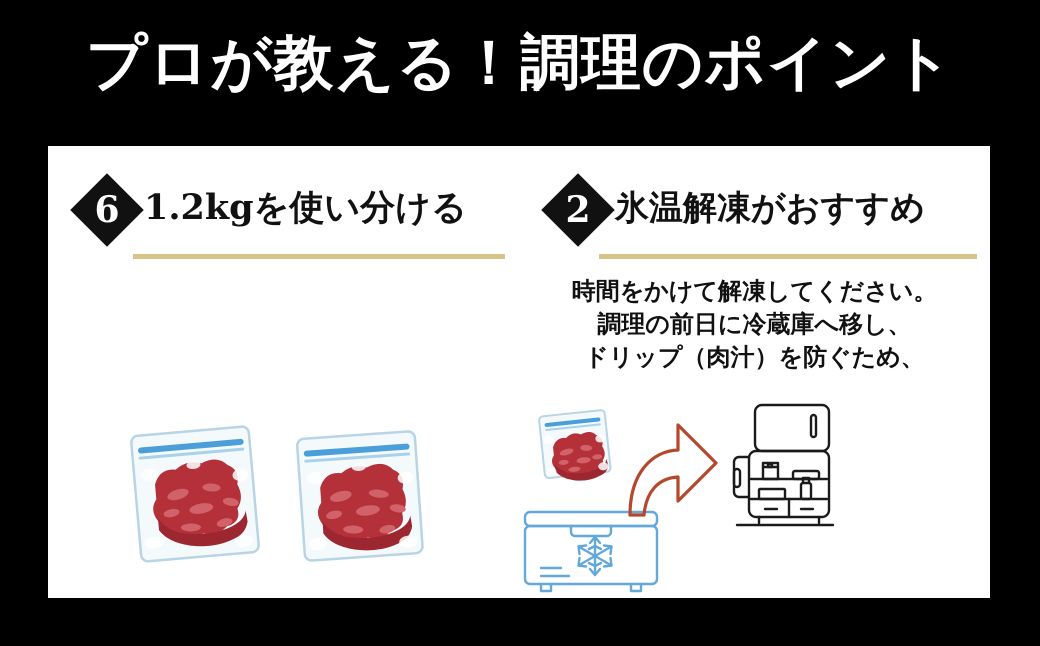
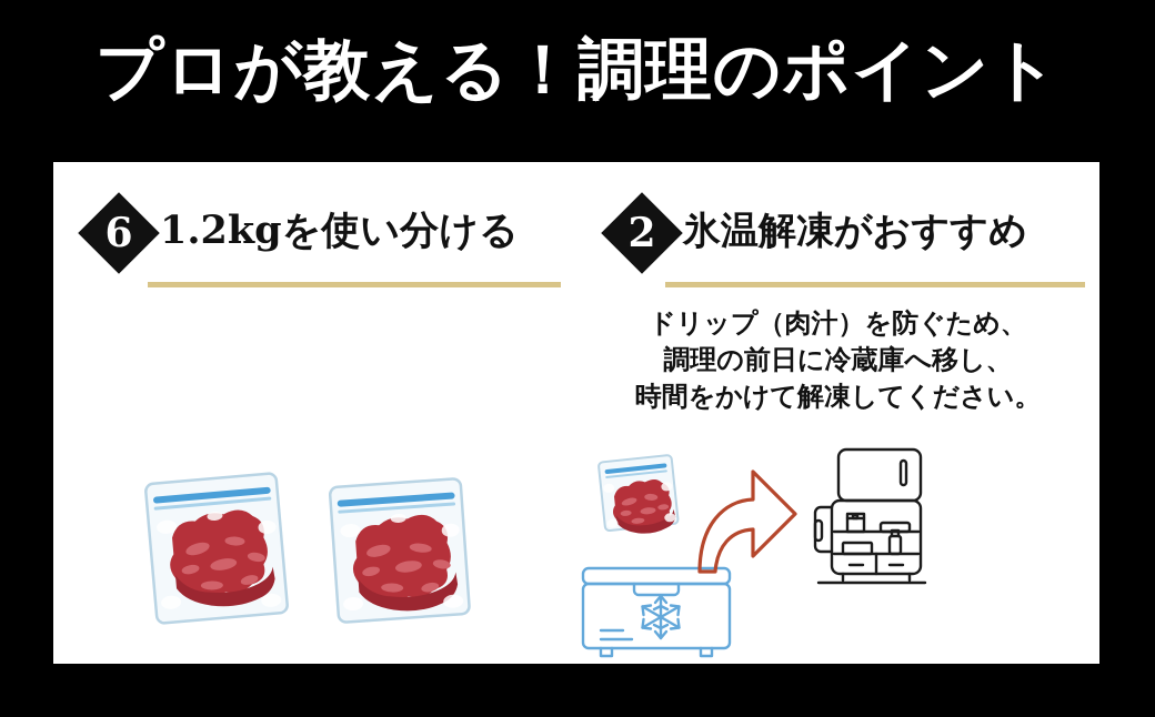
  プロが教える！調理のポイント
  6
  1.2kgを使い分ける
  2
  氷温解凍がおすすめ
- 時間をかけて解凍してください。
+ ドリップ（肉汁）を防ぐため、
  調理の前日に冷蔵庫へ移し、
- ドリップ（肉汁）を防ぐため、
+ 時間をかけて解凍してください。
